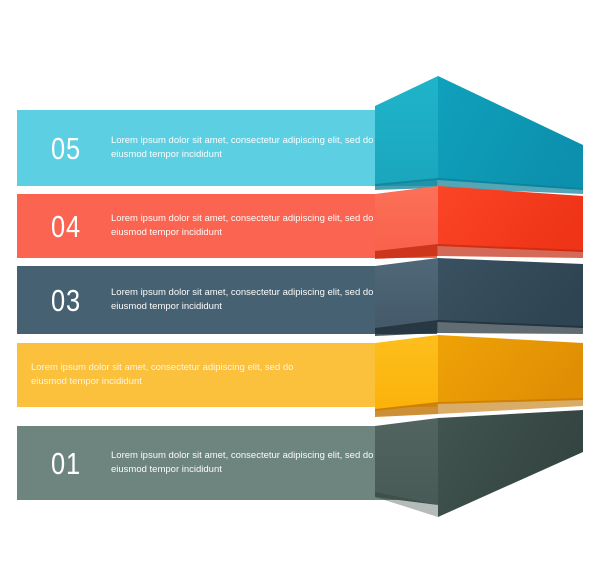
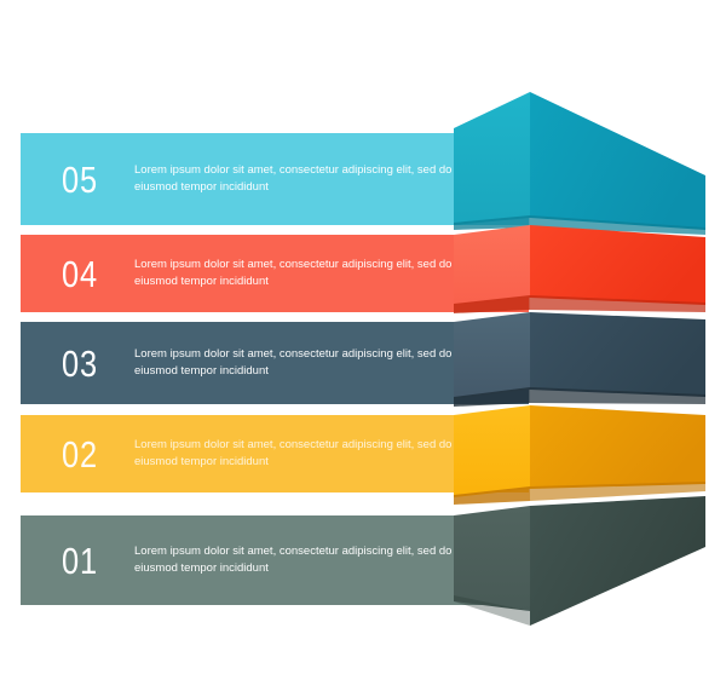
  05
  Lorem ipsum dolor sit amet, consectetur adipiscing elit, sed do eiusmod tempor incididunt
  04
  Lorem ipsum dolor sit amet, consectetur adipiscing elit, sed do eiusmod tempor incididunt
  03
  Lorem ipsum dolor sit amet, consectetur adipiscing elit, sed do eiusmod tempor incididunt
+ 02
  Lorem ipsum dolor sit amet, consectetur adipiscing elit, sed do eiusmod tempor incididunt
  01
  Lorem ipsum dolor sit amet, consectetur adipiscing elit, sed do eiusmod tempor incididunt
